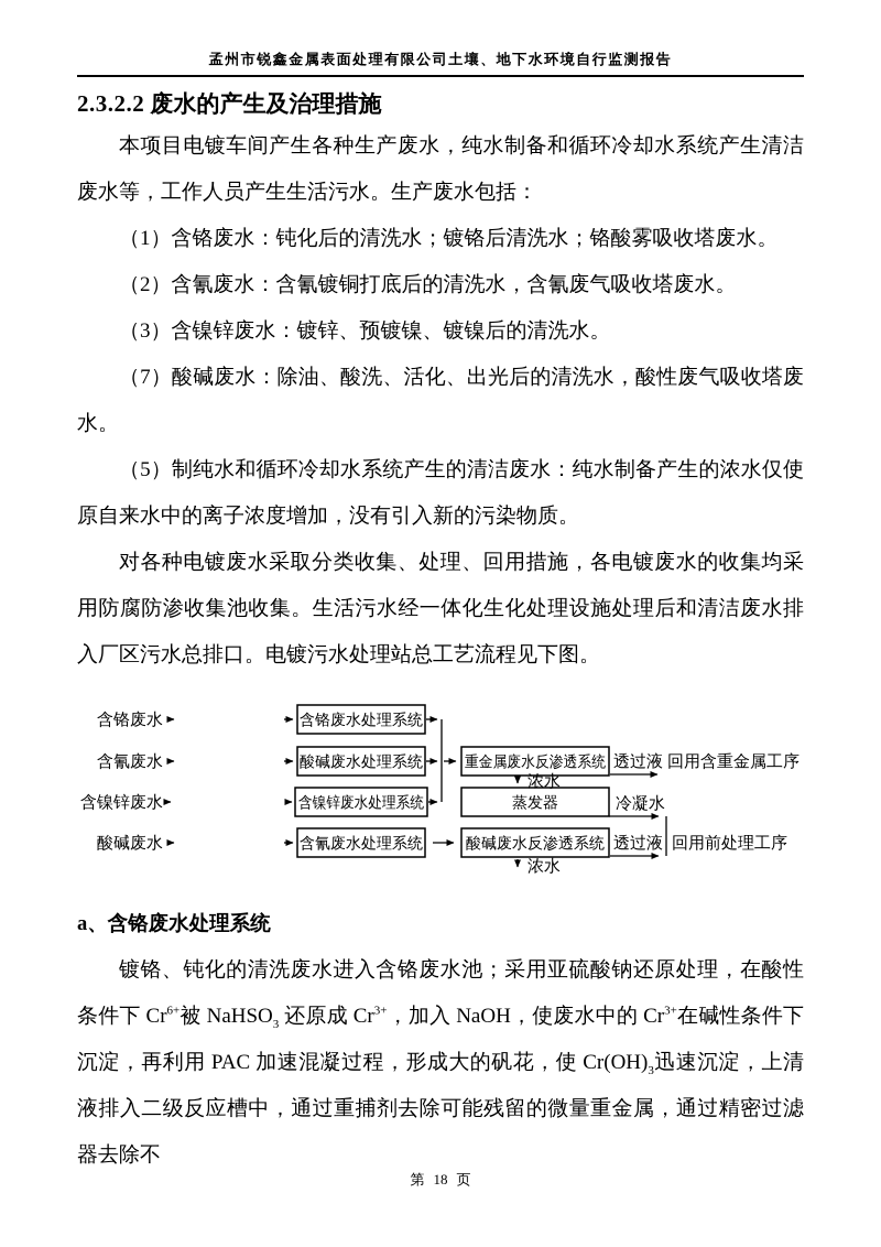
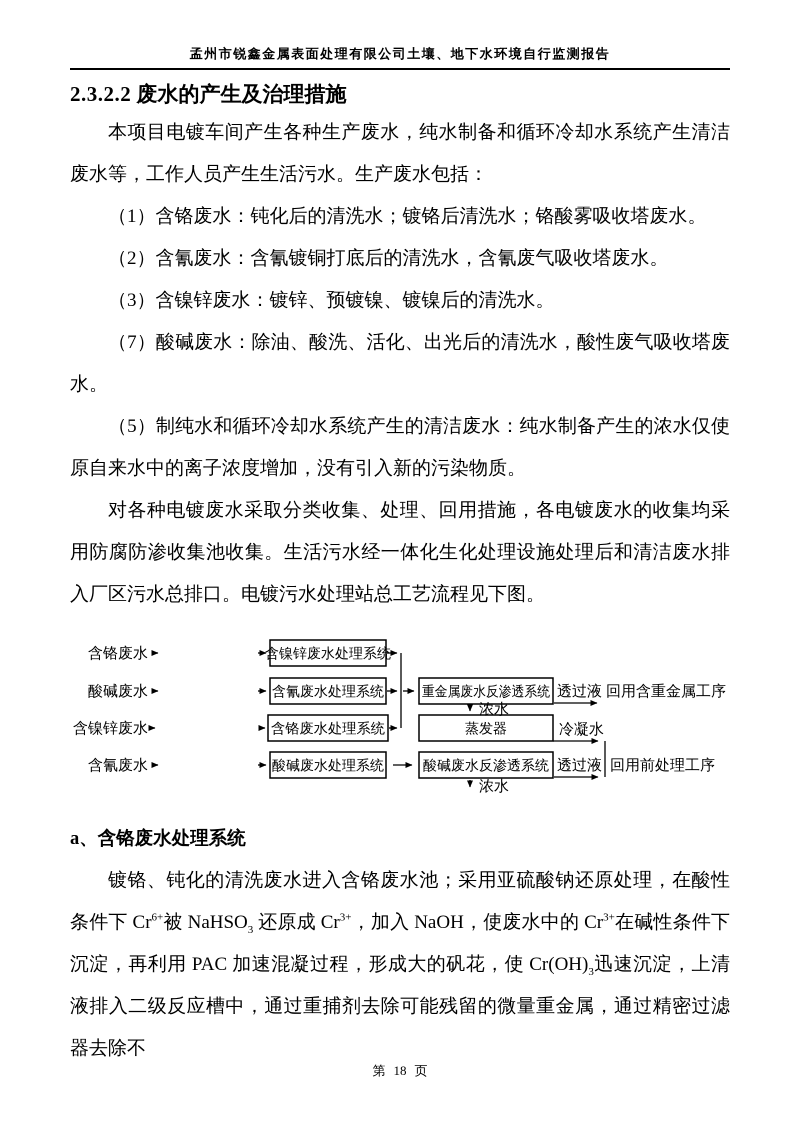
  孟州市锐鑫金属表面处理有限公司土壤、地下水环境自行监测报告
  2.3.2.2 废水的产生及治理措施
  本项目电镀车间产生各种生产废水，纯水制备和循环冷却水系统产生清洁废水等，工作人员产生生活污水。生产废水包括：
  （1）含铬废水：钝化后的清洗水；镀铬后清洗水；铬酸雾吸收塔废水。
  （2）含氰废水：含氰镀铜打底后的清洗水，含氰废气吸收塔废水。
  （3）含镍锌废水：镀锌、预镀镍、镀镍后的清洗水。
  （7）酸碱废水：除油、酸洗、活化、出光后的清洗水，酸性废气吸收塔废水。
  （5）制纯水和循环冷却水系统产生的清洁废水：纯水制备产生的浓水仅使原自来水中的离子浓度增加，没有引入新的污染物质。
  对各种电镀废水采取分类收集、处理、回用措施，各电镀废水的收集均采用防腐防渗收集池收集。生活污水经一体化生化处理设施处理后和清洁废水排入厂区污水总排口。电镀污水处理站总工艺流程见下图。
  含铬废水
- 含氰废水
+ 酸碱废水
  含镍锌废水
- 酸碱废水
+ 含氰废水
- 含铬废水处理系统
+ 含镍锌废水处理系统
- 酸碱废水处理系统
+ 含氰废水处理系统
- 含镍锌废水处理系统
+ 含铬废水处理系统
- 含氰废水处理系统
+ 酸碱废水处理系统
  重金属废水反渗透系统
  蒸发器
  酸碱废水反渗透系统
  透过液
  回用含重金属工序
  浓水
  冷凝水
  透过液
  回用前处理工序
  浓水
  a、含铬废水处理系统
  镀铬、钝化的清洗废水进入含铬废水池；采用亚硫酸钠还原处理，在酸性条件下 Cr6+被 NaHSO3 还原成 Cr3+，加入 NaOH，使废水中的 Cr3+在碱性条件下沉淀，再利用 PAC 加速混凝过程，形成大的矾花，使 Cr(OH)3迅速沉淀，上清液排入二级反应槽中，通过重捕剂去除可能残留的微量重金属，通过精密过滤器去除不
  第 18 页
